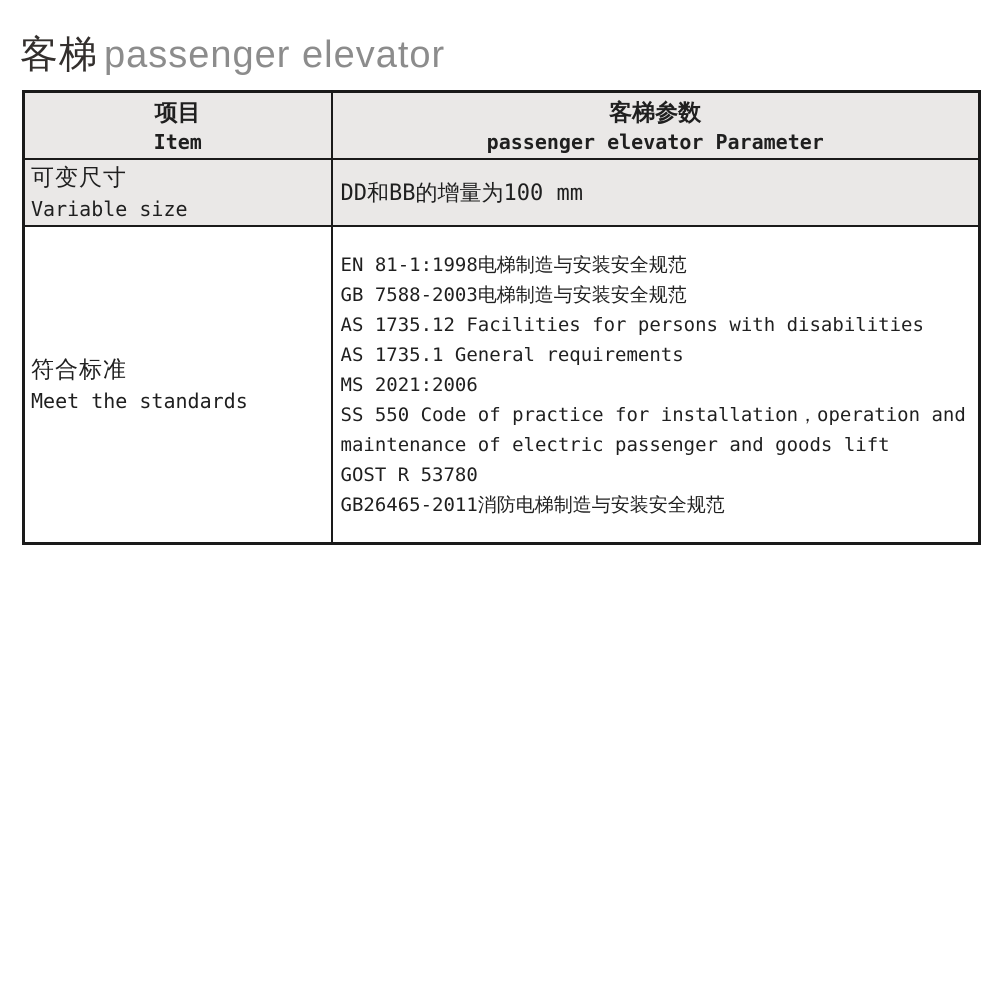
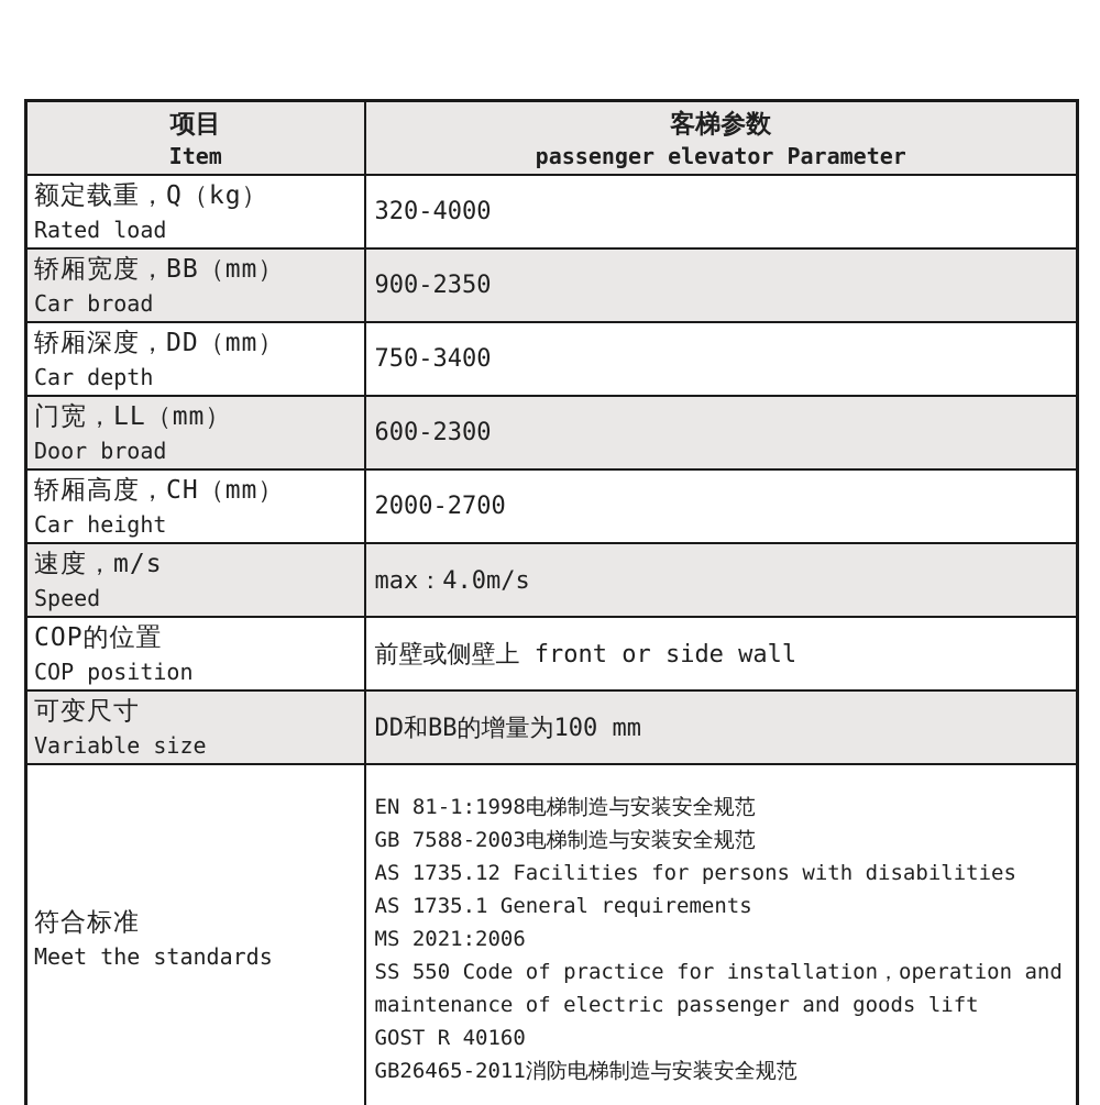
- 客梯 passenger elevator
  项目 Item	客梯参数 passenger elevator Parameter
+ 额定载重，Q（kg） Rated load	320-4000
+ 轿厢宽度，BB（mm） Car broad	900-2350
+ 轿厢深度，DD（mm） Car depth	750-3400
+ 门宽，LL（mm） Door broad	600-2300
+ 轿厢高度，CH（mm） Car height	2000-2700
+ 速度，m/s Speed	max：4.0m/s
+ COP的位置 COP position	前壁或侧壁上 front or side wall
  可变尺寸 Variable size	DD和BB的增量为100 mm
- 符合标准 Meet the standards	EN 81-1:1998电梯制造与安装安全规范 GB 7588-2003电梯制造与安装安全规范 AS 1735.12 Facilities for persons with disabilities AS 1735.1 General requirements MS 2021:2006 SS 550 Code of practice for installation，operation and maintenance of electric passenger and goods lift GOST R 53780 GB26465-2011消防电梯制造与安装安全规范
+ 符合标准 Meet the standards	EN 81-1:1998电梯制造与安装安全规范 GB 7588-2003电梯制造与安装安全规范 AS 1735.12 Facilities for persons with disabilities AS 1735.1 General requirements MS 2021:2006 SS 550 Code of practice for installation，operation and maintenance of electric passenger and goods lift GOST R 40160 GB26465-2011消防电梯制造与安装安全规范
